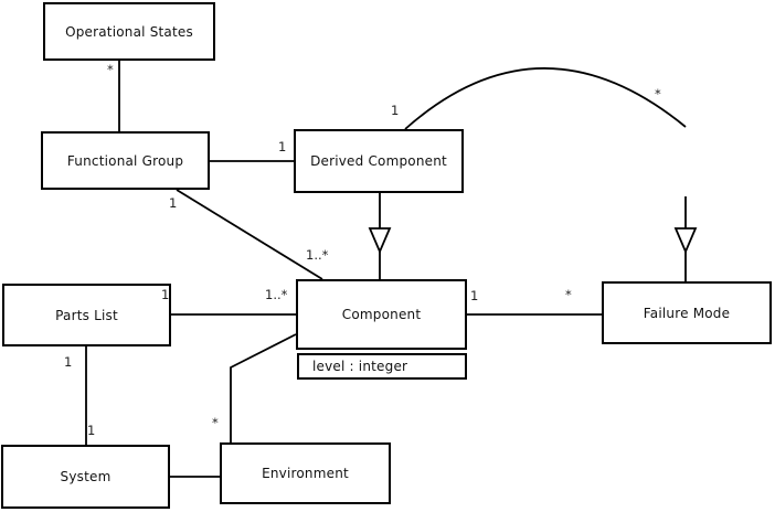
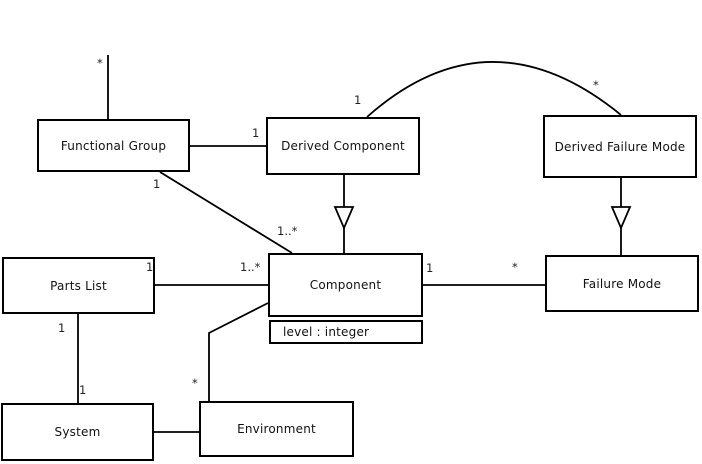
- Operational States
  Functional Group
  Derived Component
+ Derived Failure Mode
  Parts List
  Component
  level : integer
  Failure Mode
  System
  Environment
  *
  1
  1
  1..*
  1
  *
  1
  *
  1
  1..*
  1
  1
  *
